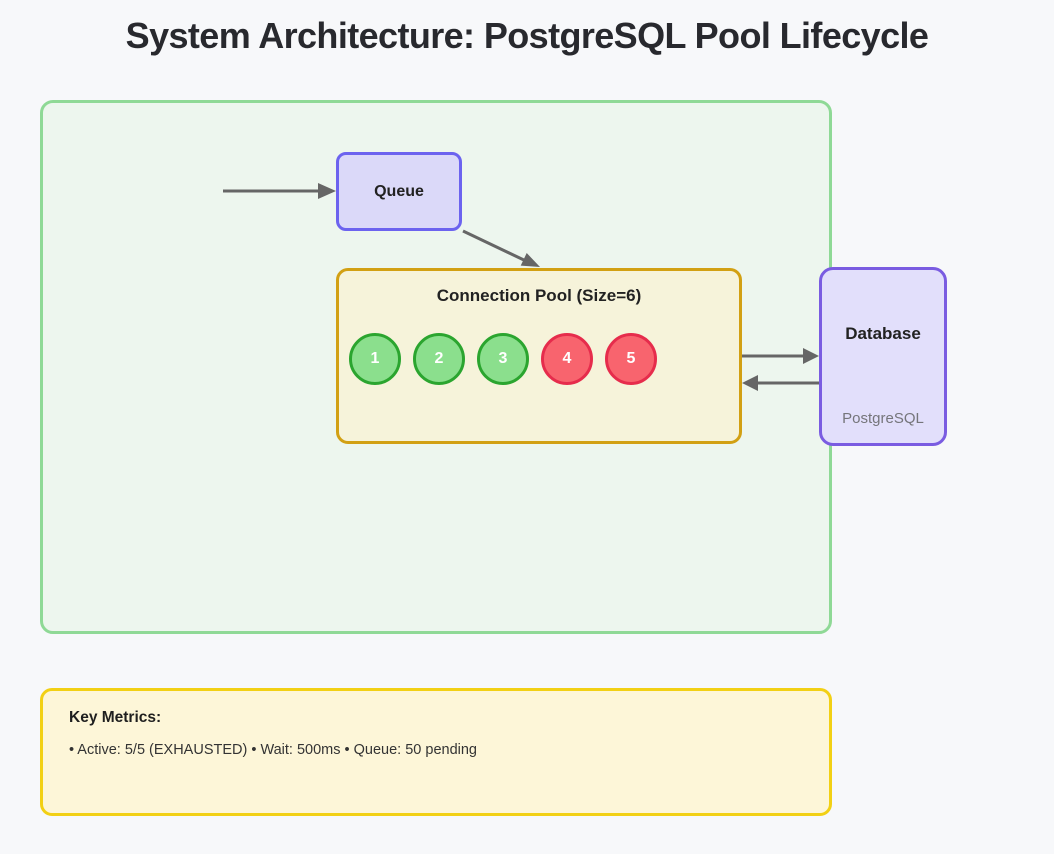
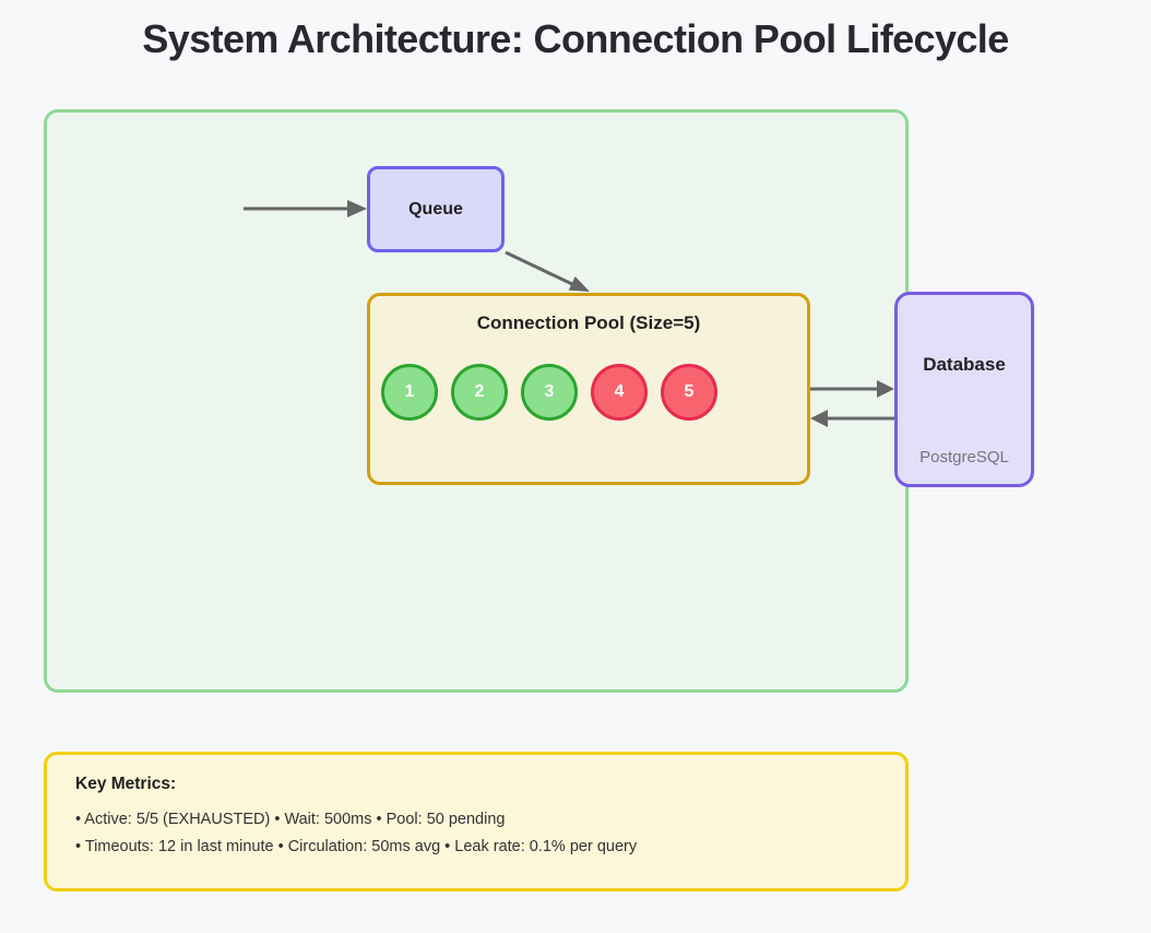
- System Architecture: PostgreSQL Pool Lifecycle
+ System Architecture: Connection Pool Lifecycle
  Queue
- Connection Pool (Size=6)
+ Connection Pool (Size=5)
  1
  2
  3
  4
  5
  Database
  PostgreSQL
  Key Metrics:
- • Active: 5/5 (EXHAUSTED) • Wait: 500ms • Queue: 50 pending
+ • Active: 5/5 (EXHAUSTED) • Wait: 500ms • Pool: 50 pending
+ • Timeouts: 12 in last minute • Circulation: 50ms avg • Leak rate: 0.1% per query
